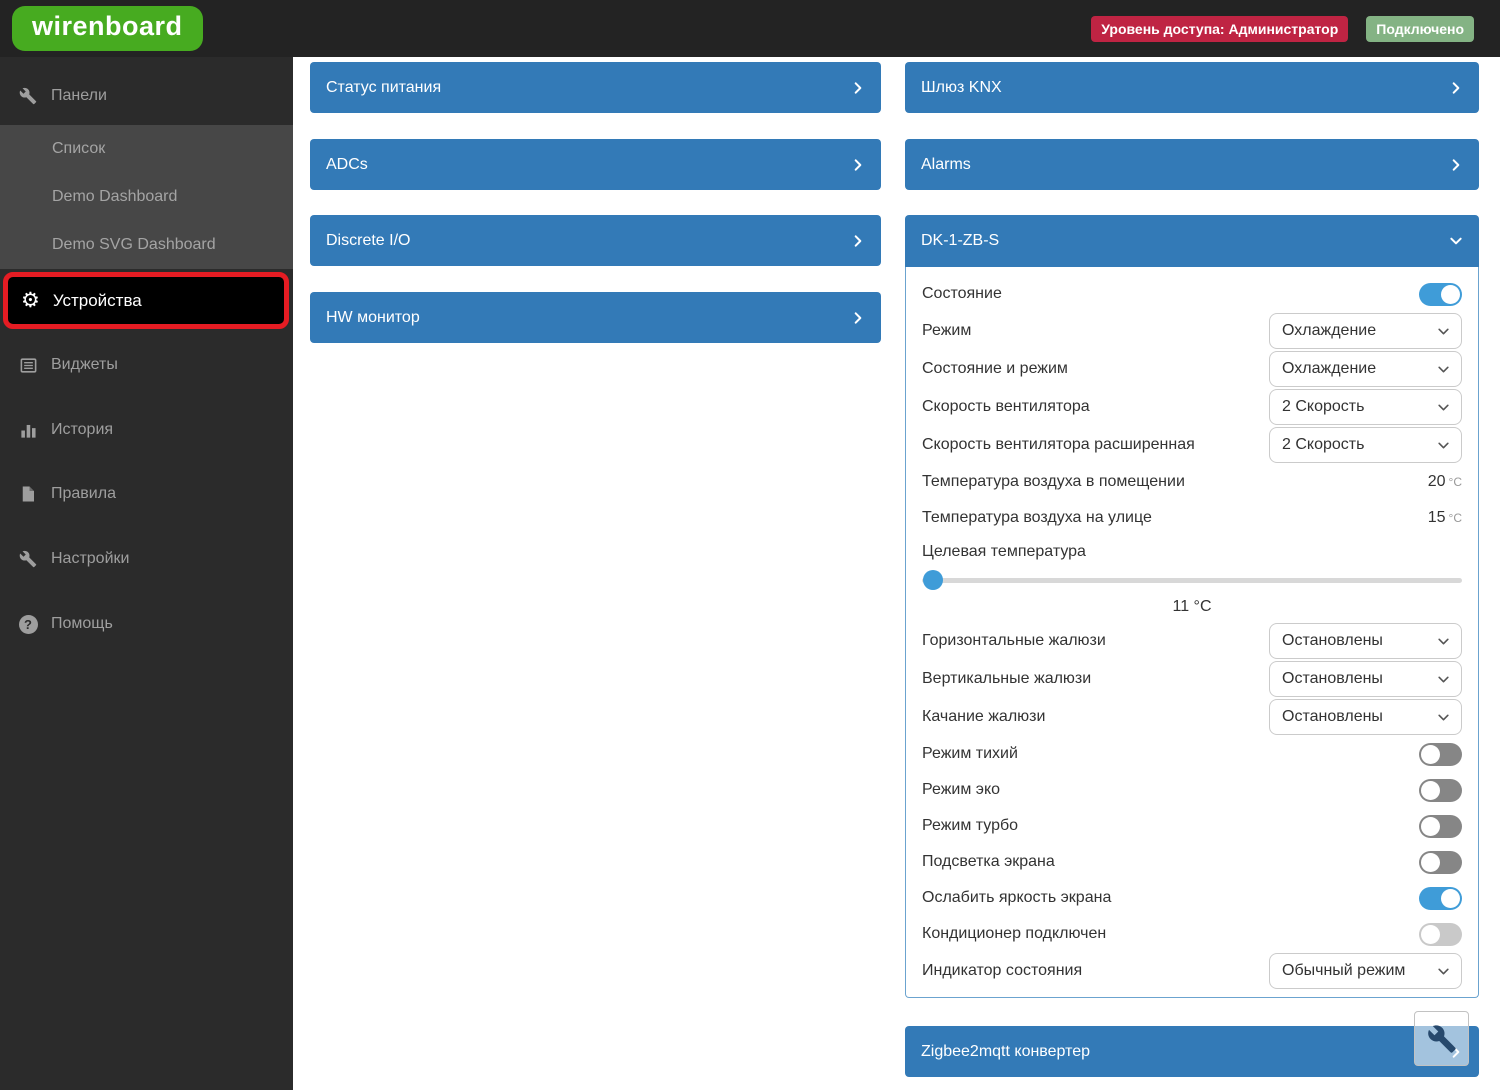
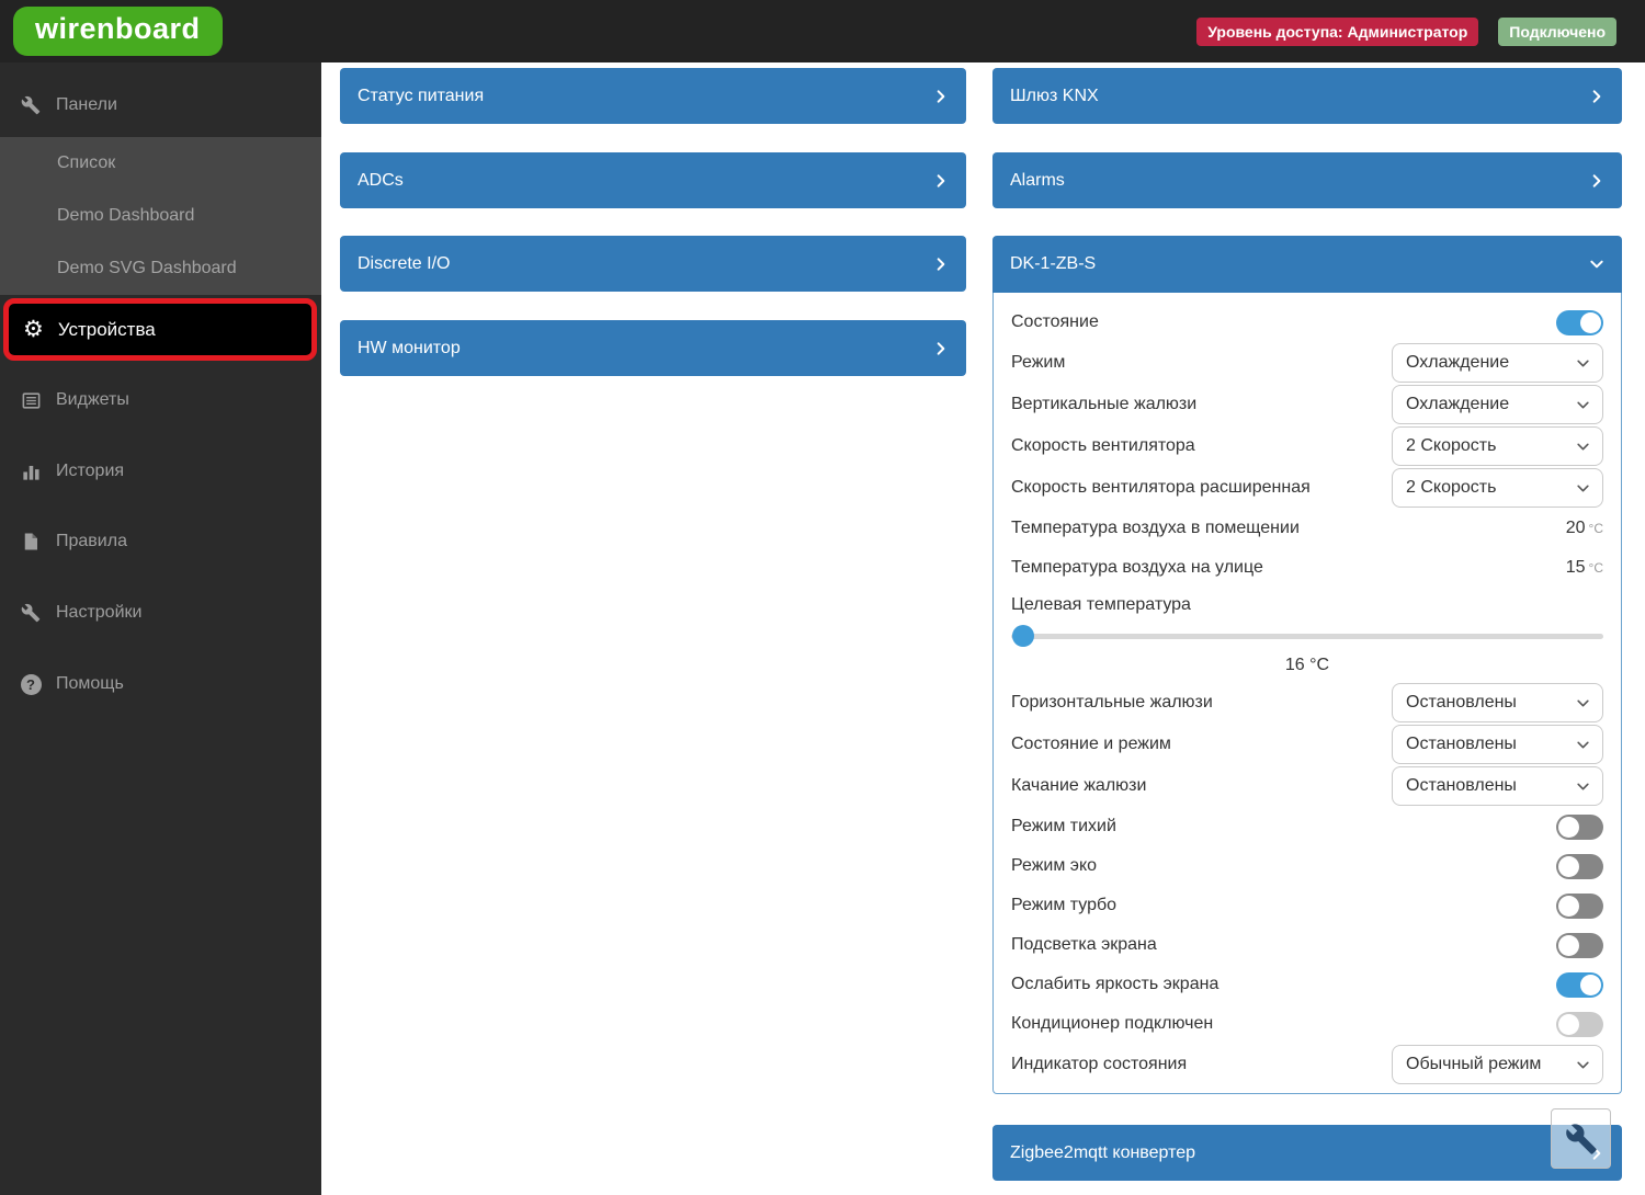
  wirenboard
  Уровень доступа: Администратор
  Подключено
  Панели
  Список
  Demo Dashboard
  Demo SVG Dashboard
  ⚙
  Устройства
  Виджеты
  История
  Правила
  Настройки
  ?
  Помощь
  Статус питания
  ADCs
  Discrete I/O
  HW монитор
  Шлюз KNX
  Alarms
  DK-1-ZB-S
  Состояние
  Режим
  Охлаждение
- Состояние и режим
+ Вертикальные жалюзи
  Охлаждение
  Скорость вентилятора
  2 Скорость
  Скорость вентилятора расширенная
  2 Скорость
  Температура воздуха в помещении
  20
  °C
  Температура воздуха на улице
  15
  °C
  Целевая температура
- 11 °C
+ 16 °C
  Горизонтальные жалюзи
  Остановлены
- Вертикальные жалюзи
+ Состояние и режим
  Остановлены
  Качание жалюзи
  Остановлены
  Режим тихий
  Режим эко
  Режим турбо
  Подсветка экрана
  Ослабить яркость экрана
  Кондиционер подключен
  Индикатор состояния
  Обычный режим
  Zigbee2mqtt конвертер
